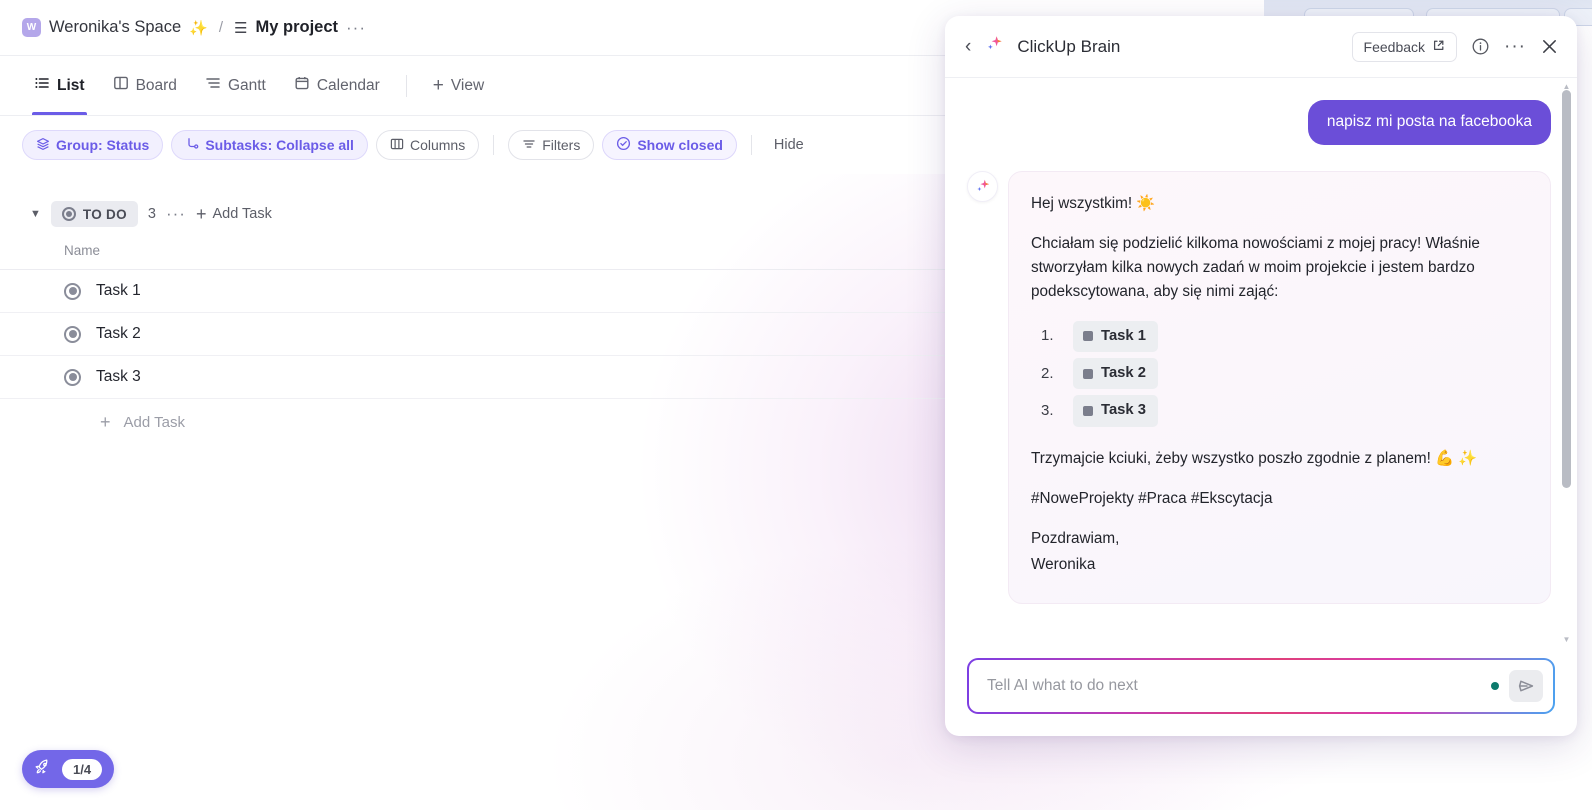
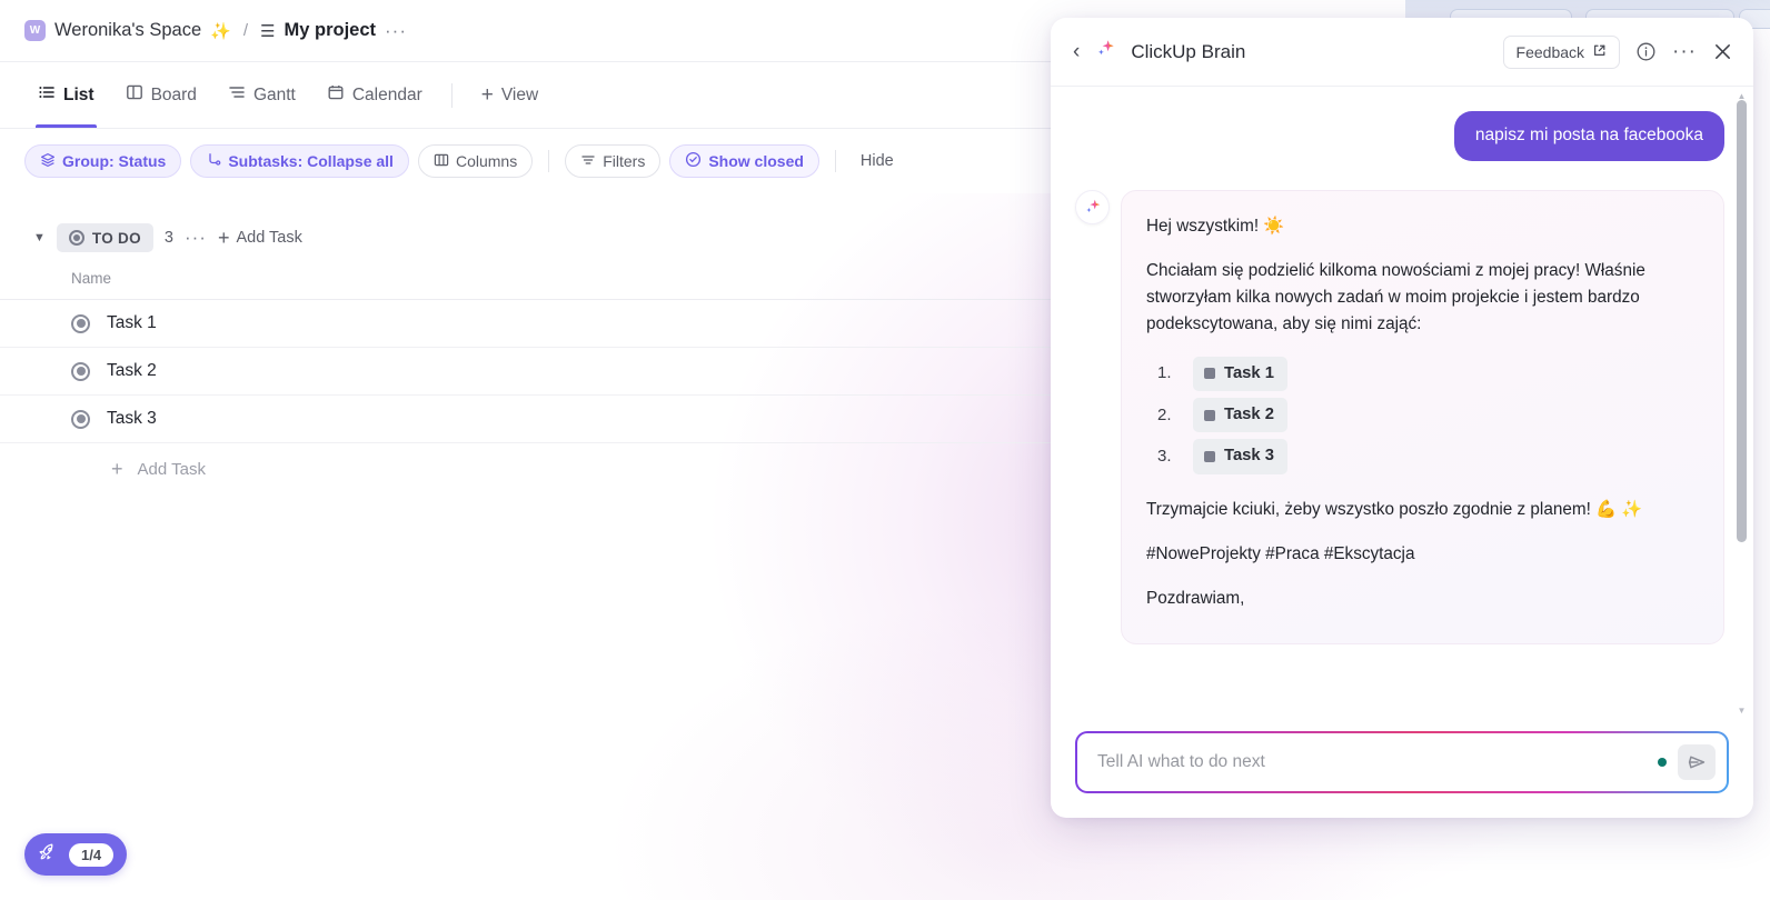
  W
  Weronika's Space
  ✨
  /
  ☰
  My project
  ···
  List
  Board
  Gantt
  Calendar
  +
  View
  Group: Status
  Subtasks: Collapse all
  Columns
  Filters
  Show closed
  Hide
  ▼
  TO DO
  3
  ···
  +
  Add Task
  Name
  Task 1
  Task 2
  Task 3
  +
  Add Task
  1/4
  ‹
  ClickUp Brain
  Feedback
  ···
  napisz mi posta na facebooka
  Hej wszystkim! ☀️
  Chciałam się podzielić kilkoma nowościami z mojej pracy! Właśnie stworzyłam kilka nowych zadań w moim projekcie i jestem bardzo podekscytowana, aby się nimi zająć:
  1.
  Task 1
  2.
  Task 2
  3.
  Task 3
  Trzymajcie kciuki, żeby wszystko poszło zgodnie z planem! 💪 ✨
  #NoweProjekty #Praca #Ekscytacja
  Pozdrawiam,
- Weronika
  ▲
  ▼
  Tell AI what to do next
